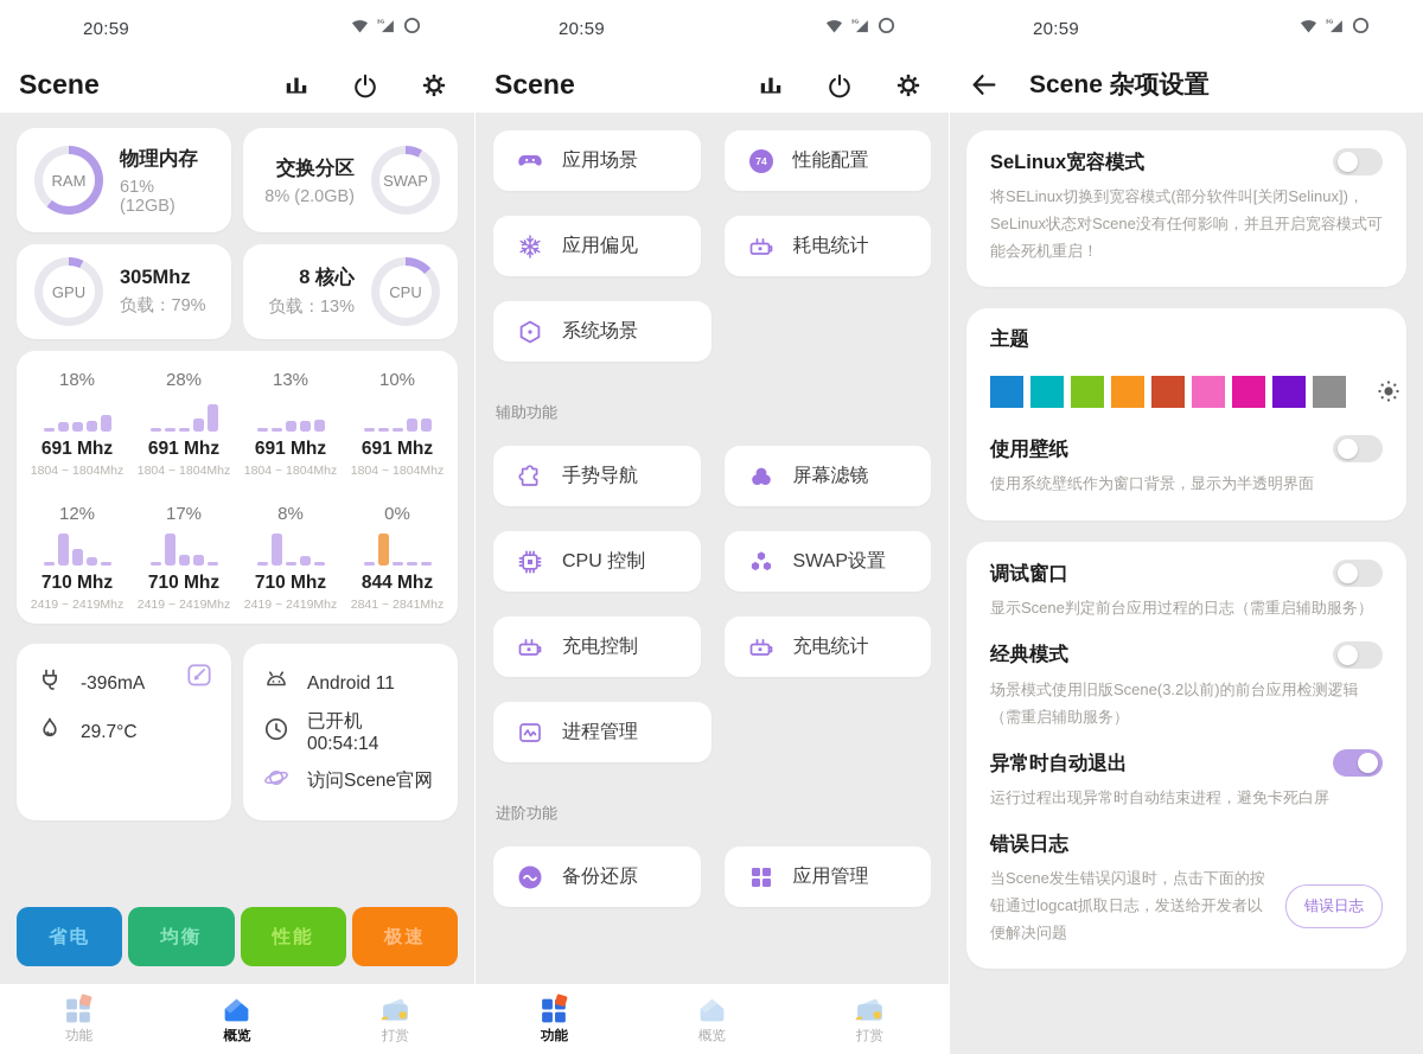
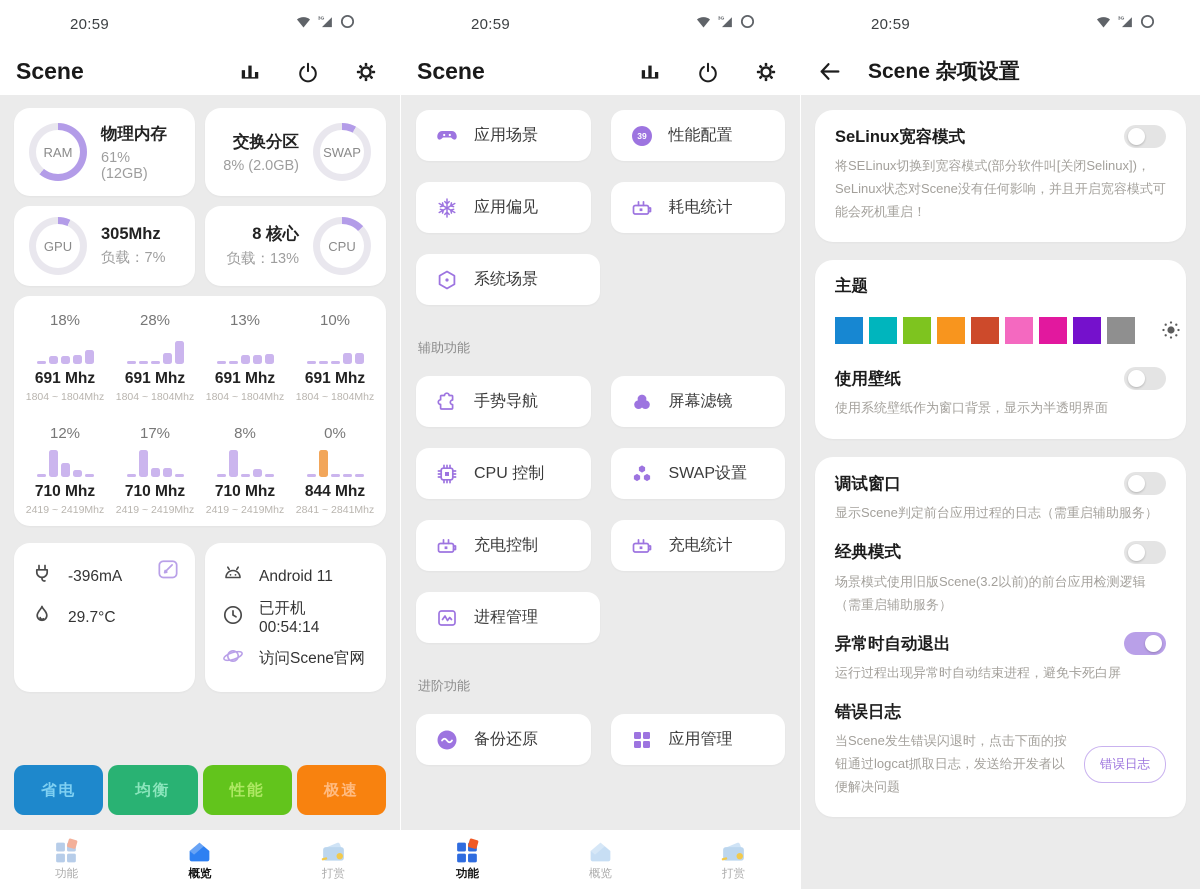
  20:59
  Scene
  RAM
  物理内存
  61% (12GB)
  SWAP
  交换分区
  8% (2.0GB)
  GPU
  305Mhz
- 负载：79%
+ 负载：7%
  CPU
  8 核心
  负载：13%
  18%
  691 Mhz
  1804 ~ 1804Mhz
  28%
  691 Mhz
  1804 ~ 1804Mhz
  13%
  691 Mhz
  1804 ~ 1804Mhz
  10%
  691 Mhz
  1804 ~ 1804Mhz
  12%
  710 Mhz
  2419 ~ 2419Mhz
  17%
  710 Mhz
  2419 ~ 2419Mhz
  8%
  710 Mhz
  2419 ~ 2419Mhz
  0%
  844 Mhz
  2841 ~ 2841Mhz
  -396mA
  29.7°C
  Android 11
  已开机 00:54:14
  访问Scene官网
  省电
  均衡
  性能
  极速
  功能
  概览
  打赏
  20:59
  Scene
  应用场景
- 74
+ 39
  性能配置
  应用偏见
  耗电统计
  系统场景
  辅助功能
  手势导航
  屏幕滤镜
  CPU 控制
  SWAP设置
  充电控制
  充电统计
  进程管理
  进阶功能
  备份还原
  应用管理
  功能
  概览
  打赏
  20:59
  Scene 杂项设置
  SeLinux宽容模式
  将SELinux切换到宽容模式(部分软件叫[关闭Selinux])，SeLinux状态对Scene没有任何影响，并且开启宽容模式可能会死机重启！
  主题
  使用壁纸
  使用系统壁纸作为窗口背景，显示为半透明界面
  调试窗口
  显示Scene判定前台应用过程的日志（需重启辅助服务）
  经典模式
  场景模式使用旧版Scene(3.2以前)的前台应用检测逻辑（需重启辅助服务）
  异常时自动退出
  运行过程出现异常时自动结束进程，避免卡死白屏
  错误日志
  当Scene发生错误闪退时，点击下面的按钮通过logcat抓取日志，发送给开发者以便解决问题
  错误日志
